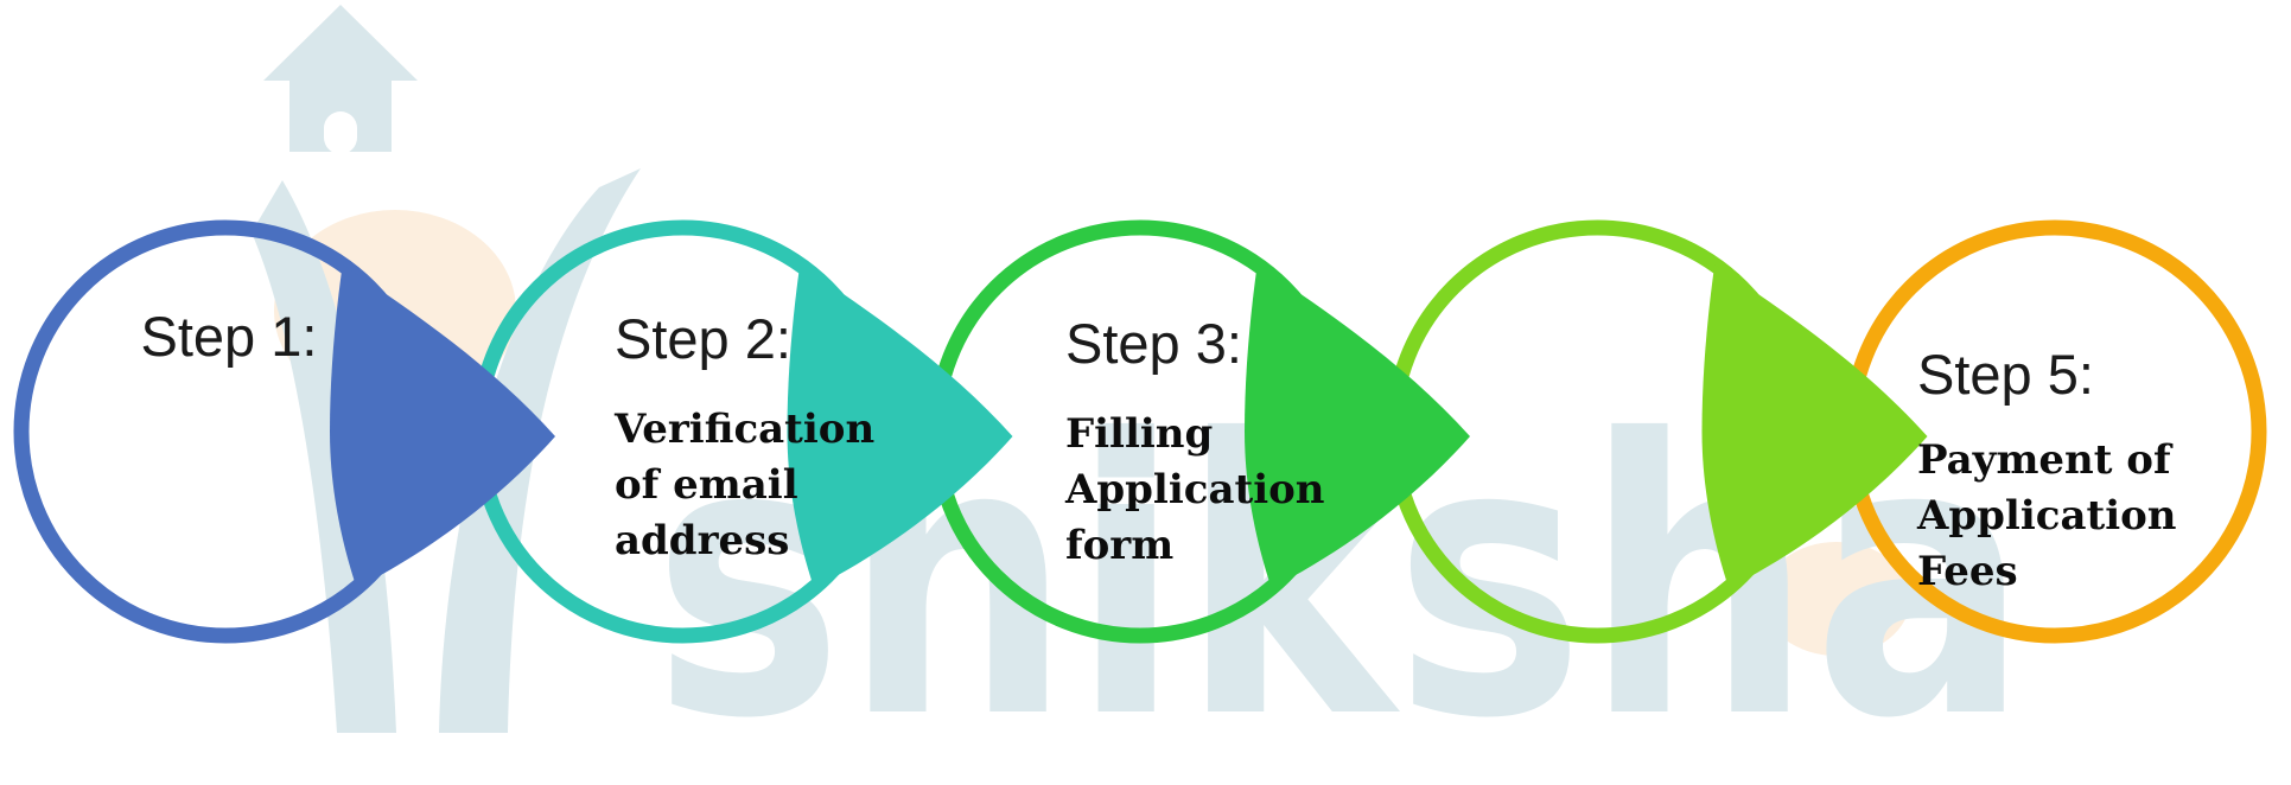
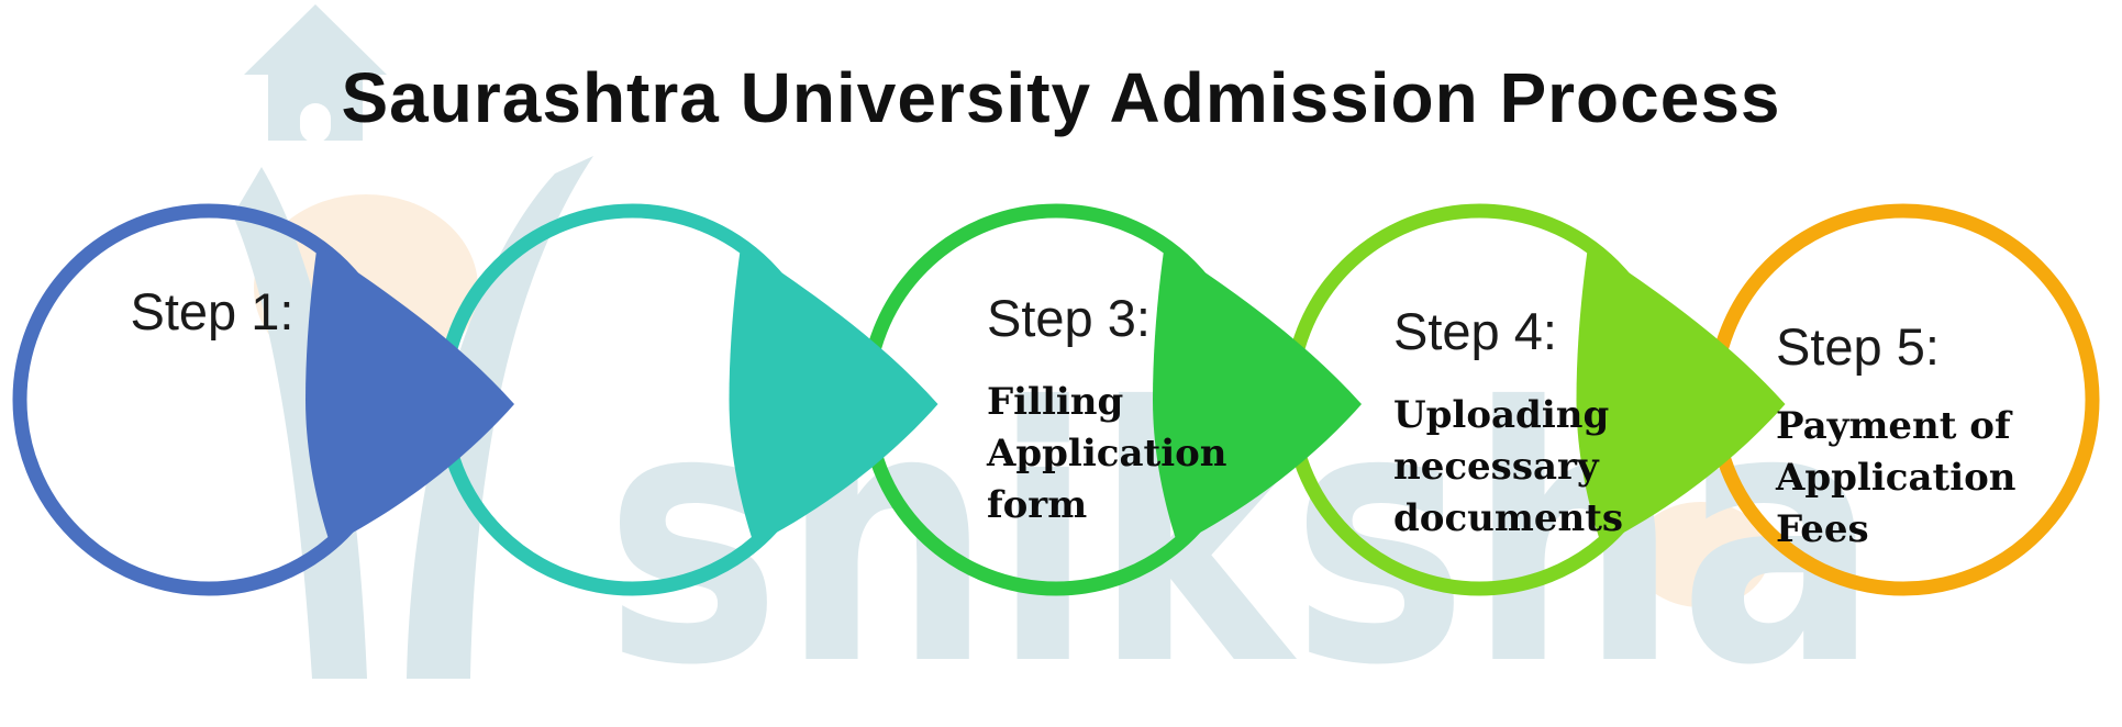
  shish
+ Saurashtra University Admission Process
  Step 1:
- Step 2:
- Verification
- of email
- address
  Step 3:
  Filling
  Application
  form
+ Step 4:
+ Uploading
+ necessary
+ documents
  Step 5:
  Payment of
  Application
  Fees
